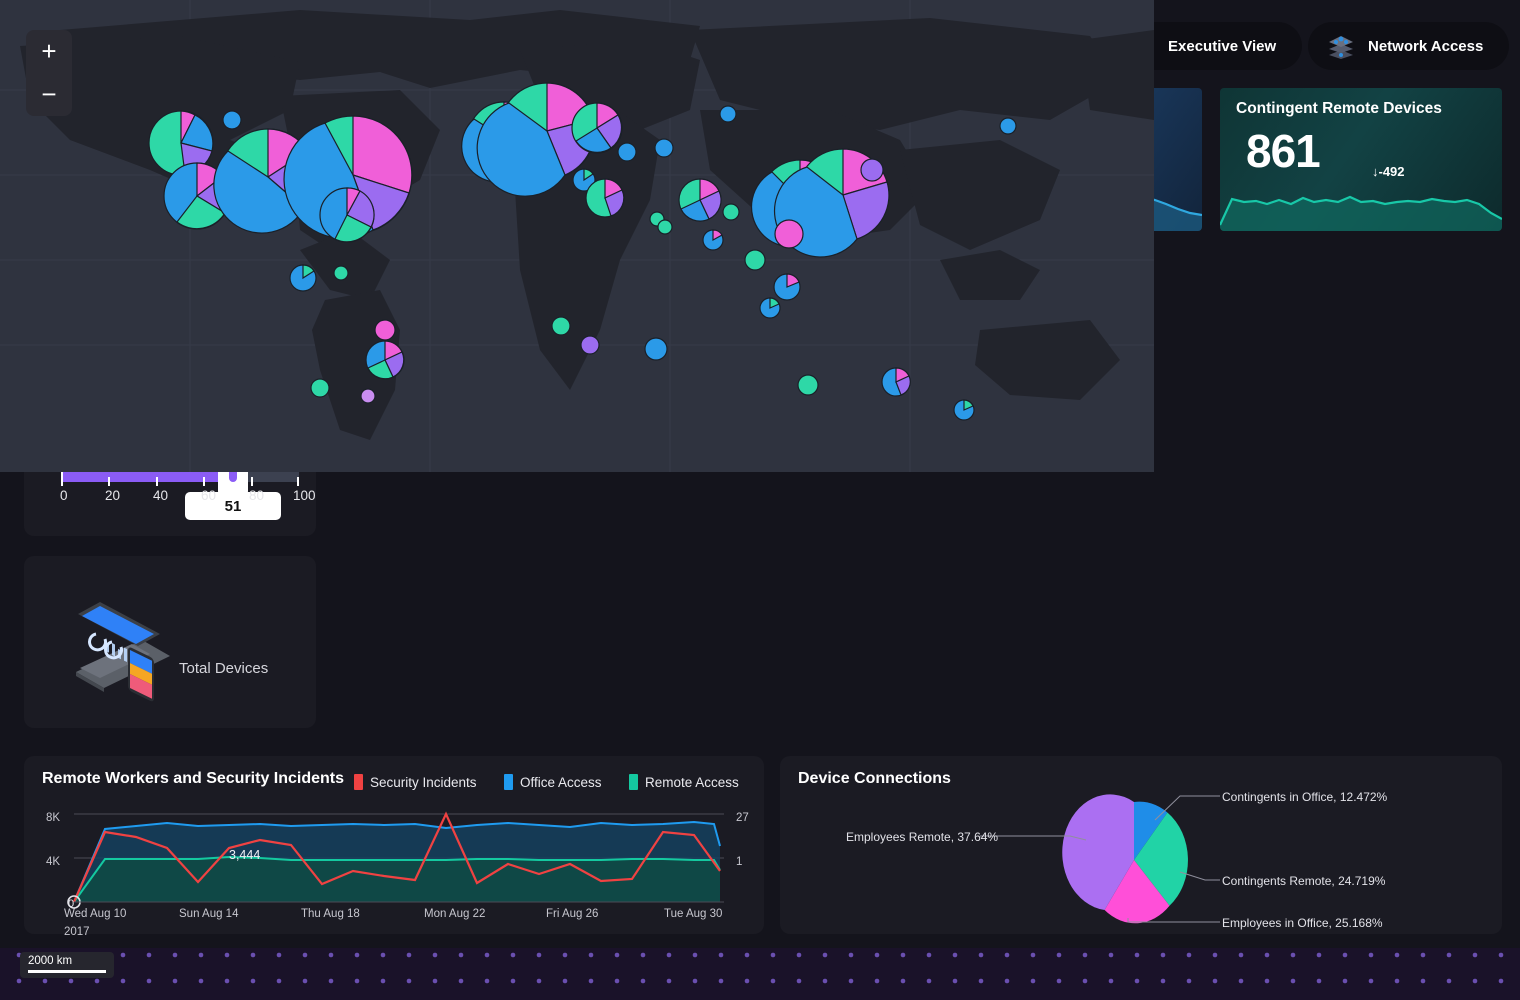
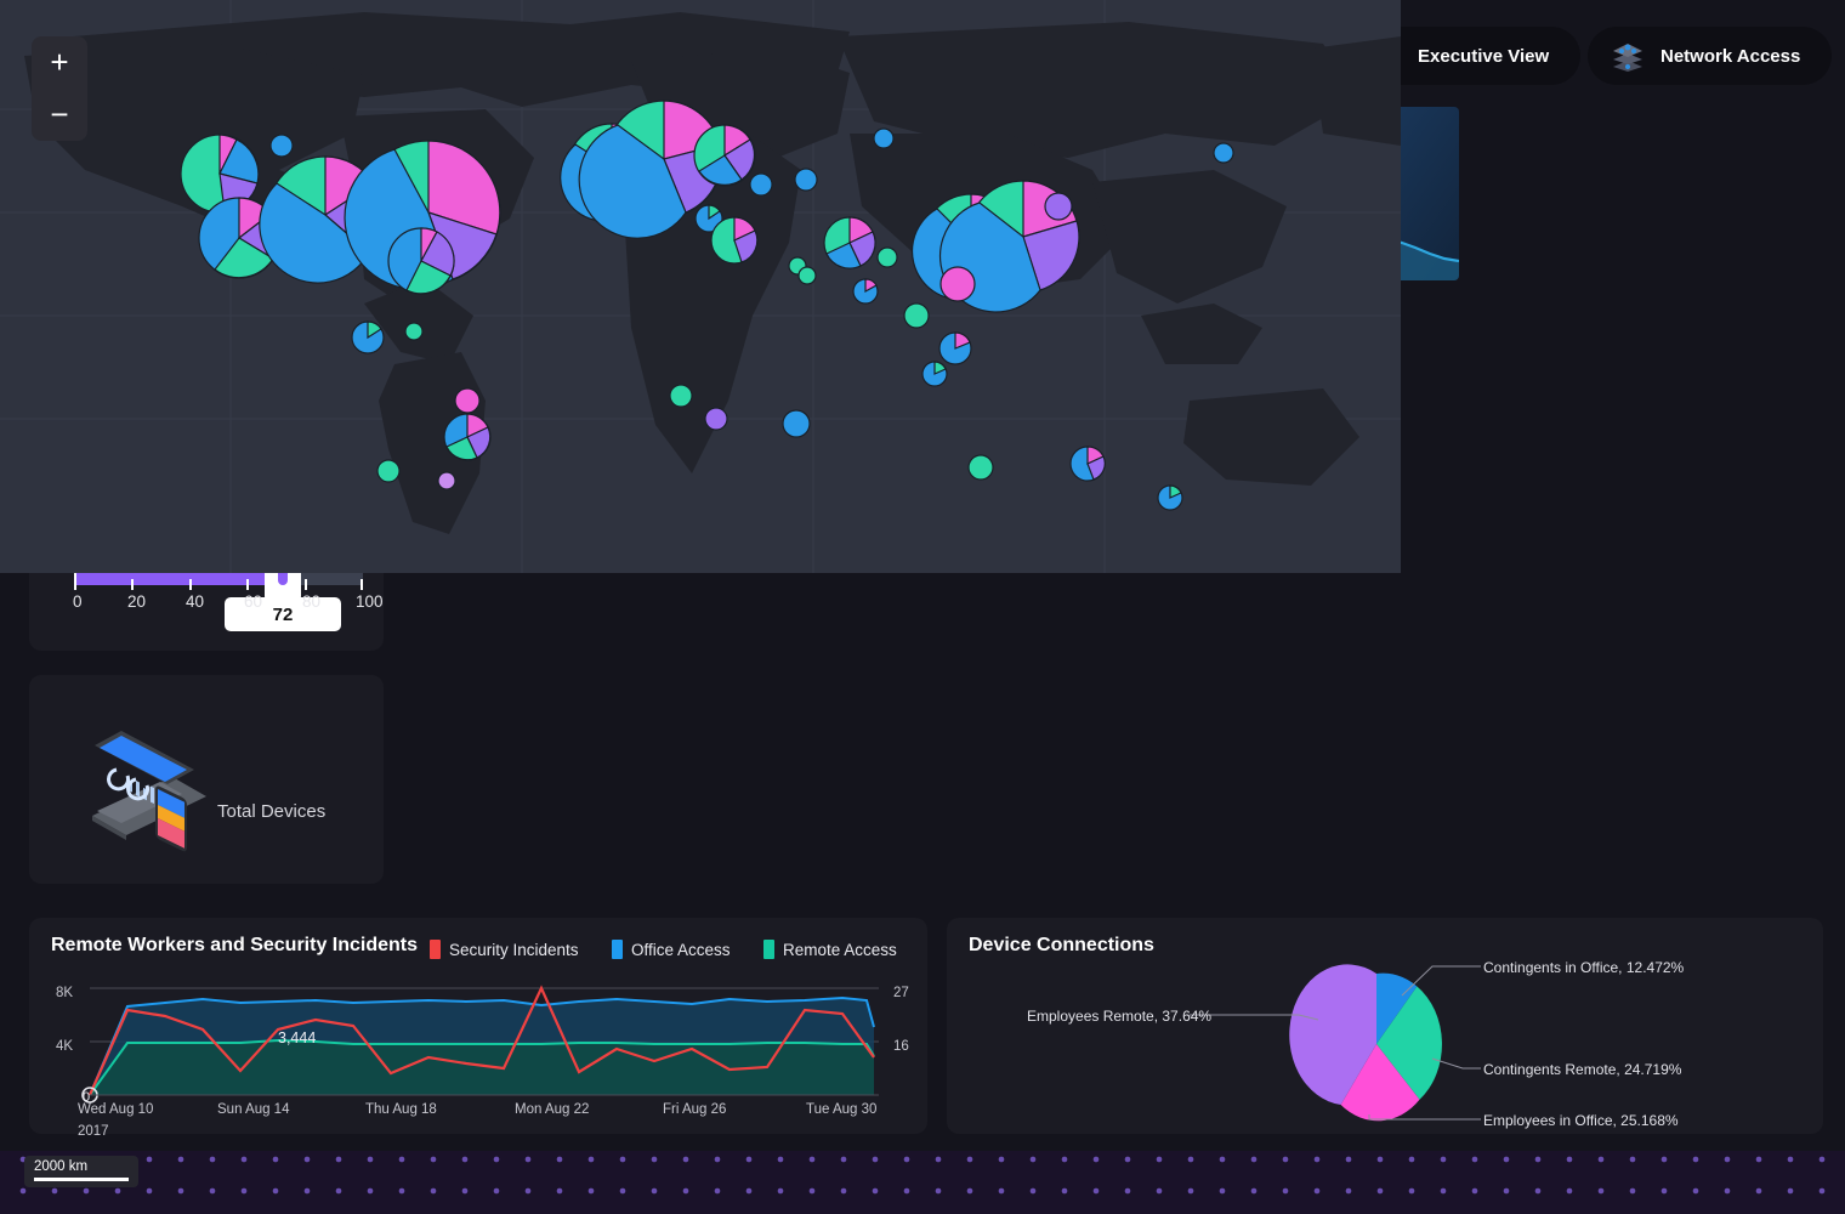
  Executive View
  Network Access
- 51
+ 72
  0
  20
  40
  60
  80
  100
  Total Devices
- Contingent Remote Devices
- 861
- ↓-492
  +
  −
  2000 km
  Remote Workers and Security Incidents
  Security Incidents
  Office Access
  Remote Access
  0
  8K
  4K
  27
- 1
+ 16
  3,444
  Wed Aug 10
  2017
  Sun Aug 14
  Thu Aug 18
  Mon Aug 22
  Fri Aug 26
  Tue Aug 30
  Device Connections
  Contingents in Office, 12.472%
  Contingents Remote, 24.719%
  Employees in Office, 25.168%
  Employees Remote, 37.64%
